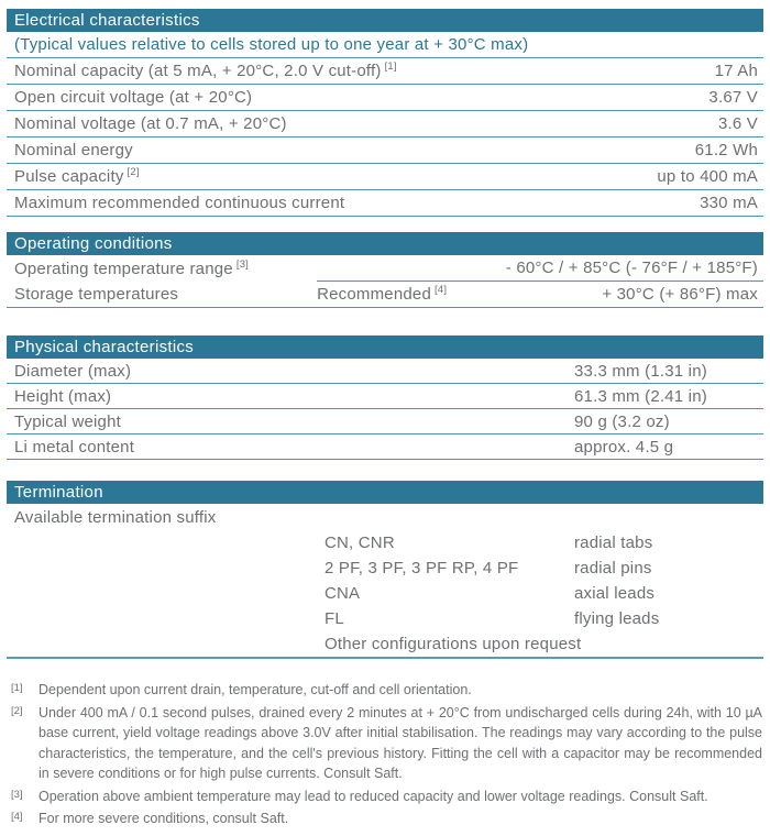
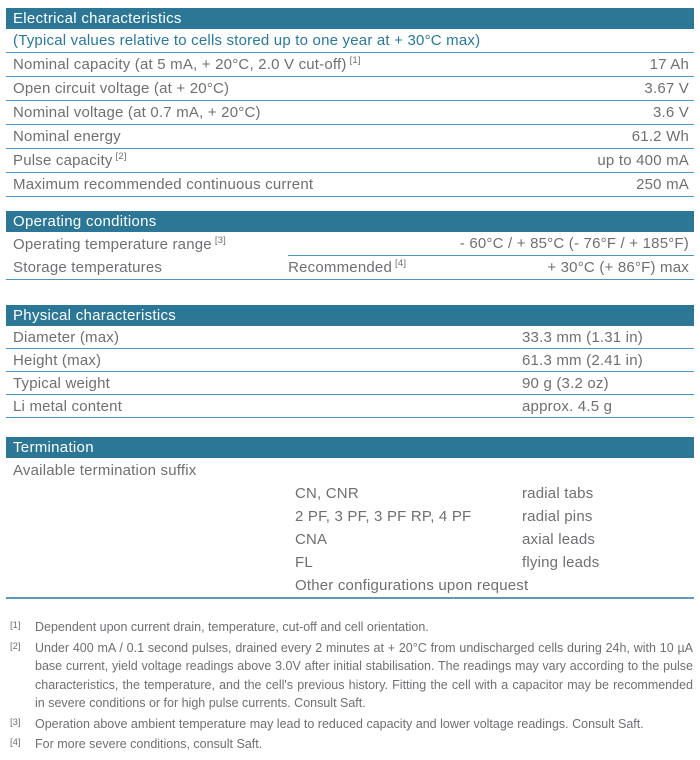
  Electrical characteristics
  (Typical values relative to cells stored up to one year at + 30°C max)
  Nominal capacity (at 5 mA, + 20°C, 2.0 V cut-off)
  [1]
  17 Ah
  Open circuit voltage (at + 20°C)
  3.67 V
  Nominal voltage (at 0.7 mA, + 20°C)
  3.6 V
  Nominal energy
  61.2 Wh
  Pulse capacity
  [2]
  up to 400 mA
  Maximum recommended continuous current
- 330 mA
+ 250 mA
  Operating conditions
  Operating temperature range
  [3]
  - 60°C / + 85°C (- 76°F / + 185°F)
  Storage temperatures
  Recommended
  [4]
  + 30°C (+ 86°F) max
  Physical characteristics
  Diameter (max)
  33.3 mm (1.31 in)
  Height (max)
  61.3 mm (2.41 in)
  Typical weight
  90 g (3.2 oz)
  Li metal content
  approx. 4.5 g
  Termination
  Available termination suffix
  CN, CNR
  radial tabs
  2 PF, 3 PF, 3 PF RP, 4 PF
  radial pins
  CNA
  axial leads
  FL
  flying leads
  Other configurations upon request
  [1]
  Dependent upon current drain, temperature, cut-off and cell orientation.
  [2]
  Under 400 mA / 0.1 second pulses, drained every 2 minutes at + 20°C from undischarged cells during 24h, with 10 µA base current, yield voltage readings above 3.0V after initial stabilisation. The readings may vary according to the pulse characteristics, the temperature, and the cell's previous history. Fitting the cell with a capacitor may be recommended in severe conditions or for high pulse currents. Consult Saft.
  [3]
  Operation above ambient temperature may lead to reduced capacity and lower voltage readings. Consult Saft.
  [4]
  For more severe conditions, consult Saft.
